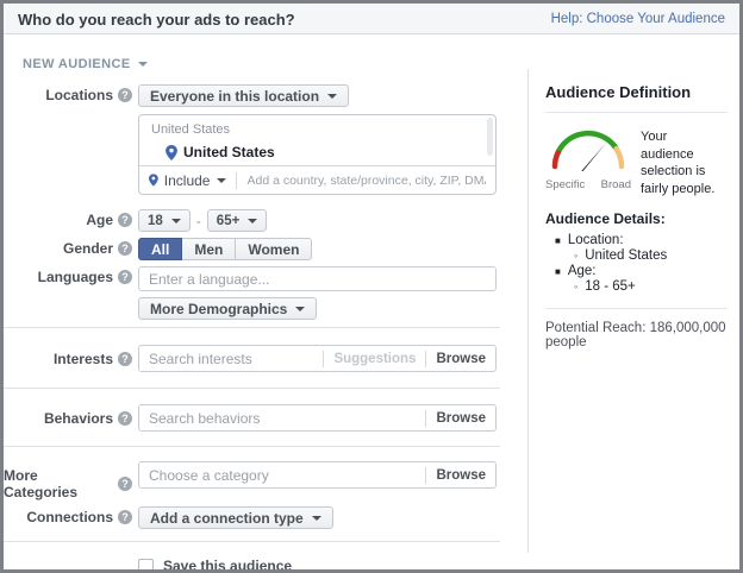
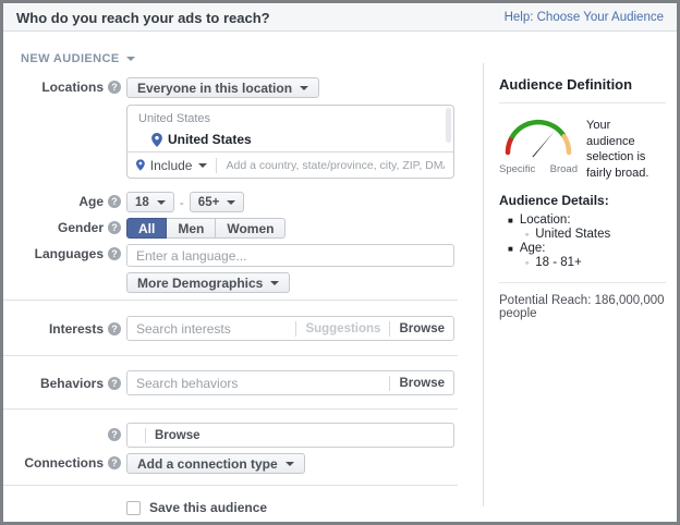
  Who do you reach your ads to reach?
  Help: Choose Your Audience
  NEW AUDIENCE
  Locations
  ?
  Everyone in this location
  United States
  United States
  Include
  Add a country, state/province, city, ZIP, DM
  Age
  ?
  18
  -
  65+
  Gender
  ?
  All
  Men
  Women
  Languages
  ?
  Enter a language...
  More Demographics
  Interests
  ?
  Search interests
  Suggestions
  Browse
  Behaviors
  ?
  Search behaviors
  Browse
- More Categories
  ?
- Choose a category
  Browse
  Connections
  ?
  Add a connection type
  Save this audience
  Audience Definition
  Specific
  Broad
- Your audience selection is fairly people.
+ Your audience selection is fairly broad.
  Audience Details:
  ■
  Location:
  ◦
  United States
  ■
  Age:
  ◦
- 18 - 65+
+ 18 - 81+
  Potential Reach: 186,000,000 people
